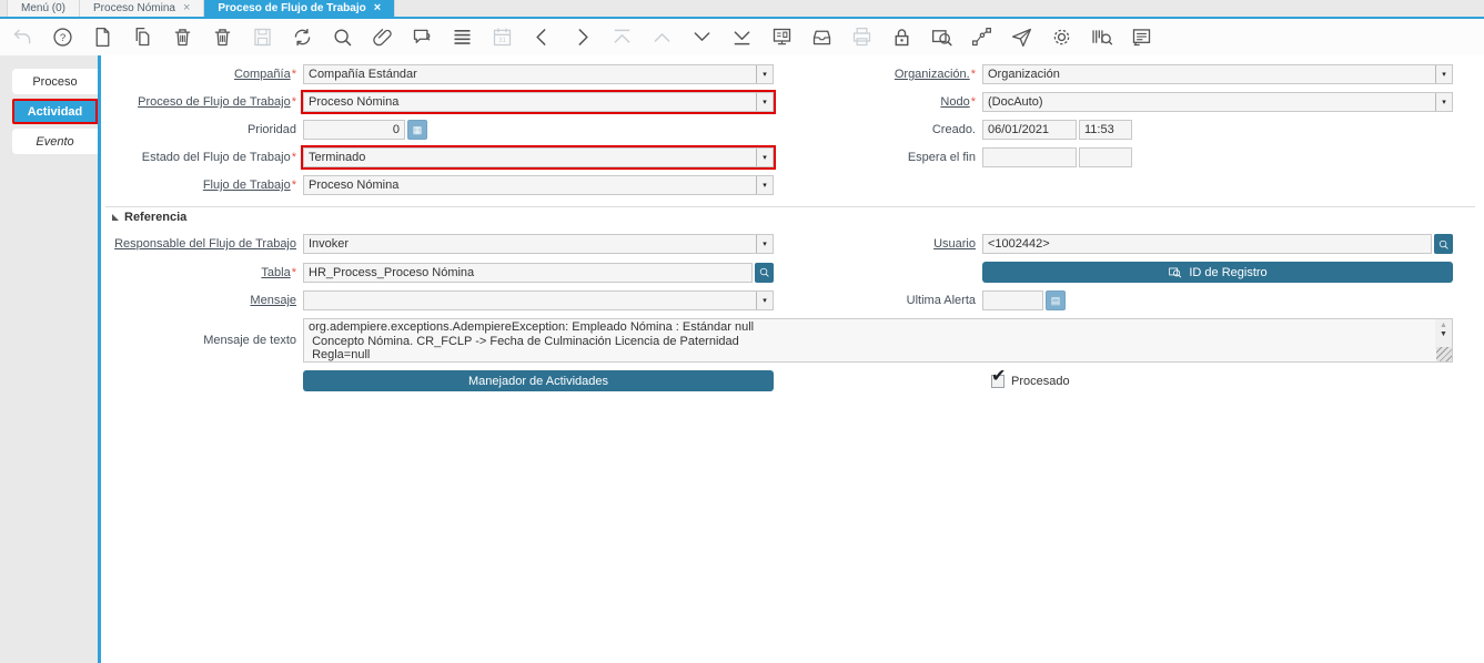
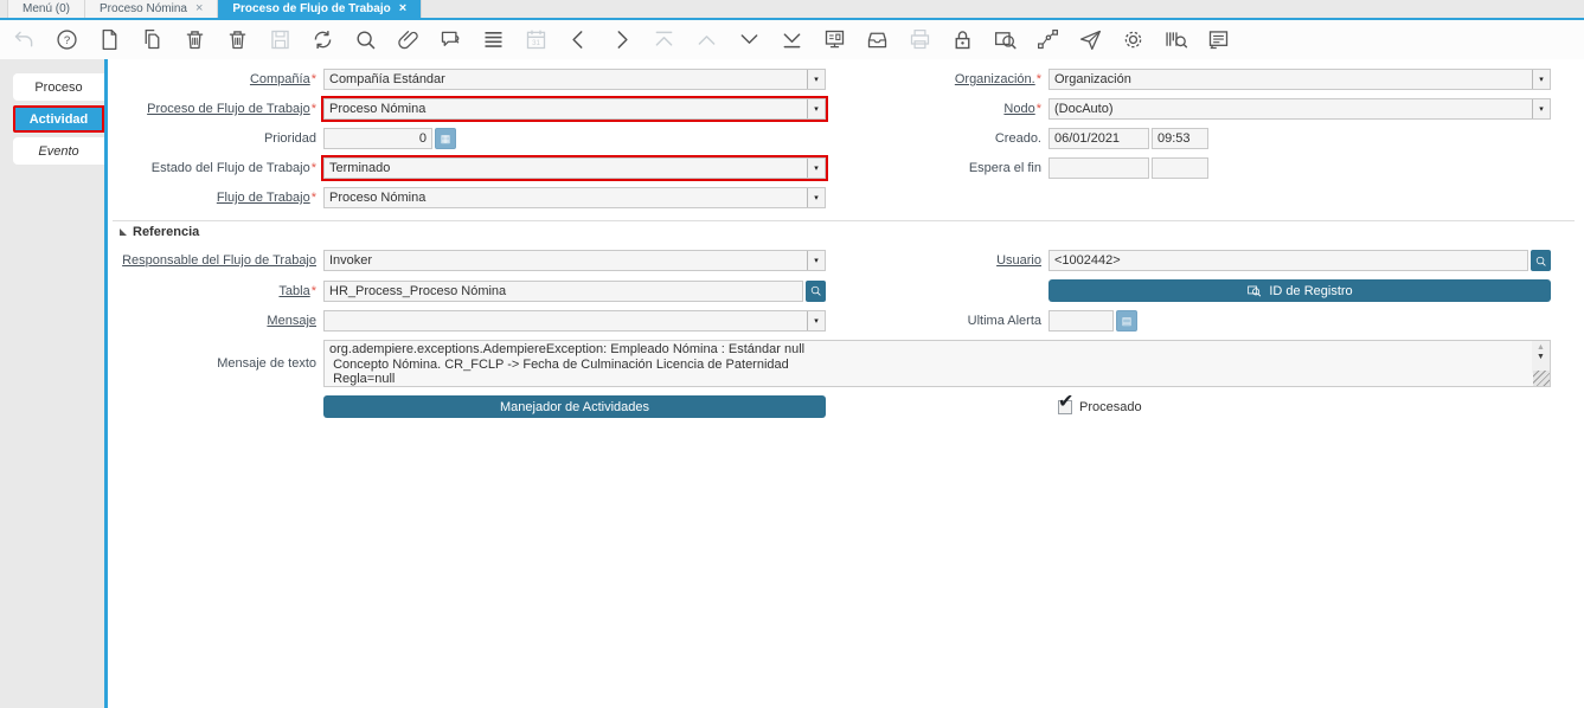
  Menú (0)
  Proceso Nómina
  ×
  Proceso de Flujo de Trabajo
  ×
  Proceso
  Actividad
  Evento
  Compañía*
  Compañía Estándar
  Organización.*
  Organización
  Proceso de Flujo de Trabajo*
  Proceso Nómina
  Nodo*
  (DocAuto)
  Prioridad
  0
  ▦
  Creado.
  06/01/2021
- 11:53
+ 09:53
  Estado del Flujo de Trabajo*
  Terminado
  Espera el fin
  Flujo de Trabajo*
  Proceso Nómina
  Referencia
  Responsable del Flujo de Trabajo
  Invoker
  Usuario
  <1002442>
  Tabla*
  HR_Process_Proceso Nómina
  ID de Registro
  Mensaje
  Ultima Alerta
  ▤
  Mensaje de texto
  org.adempiere.exceptions.AdempiereException: Empleado Nómina : Estándar null
  Concepto Nómina. CR_FCLP -> Fecha de Culminación Licencia de Paternidad
  Regla=null
  Manejador de Actividades
  ✔
  Procesado
